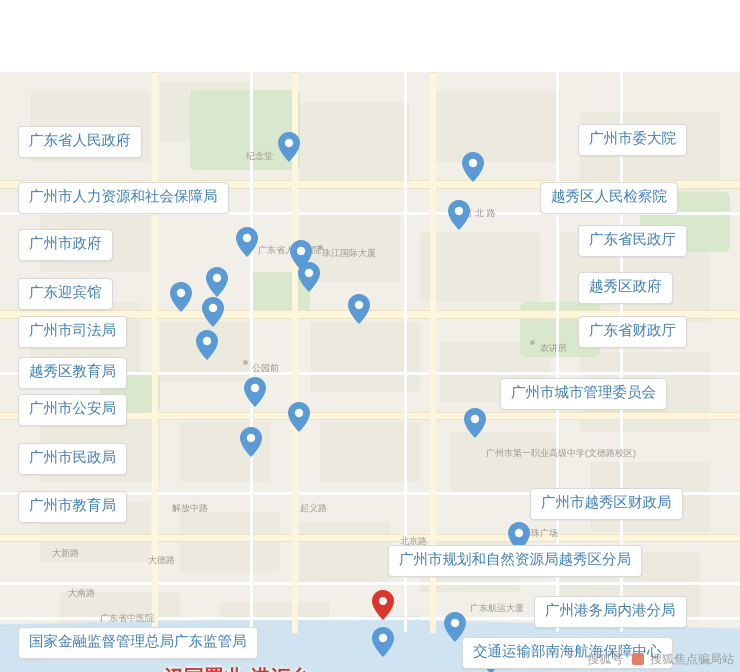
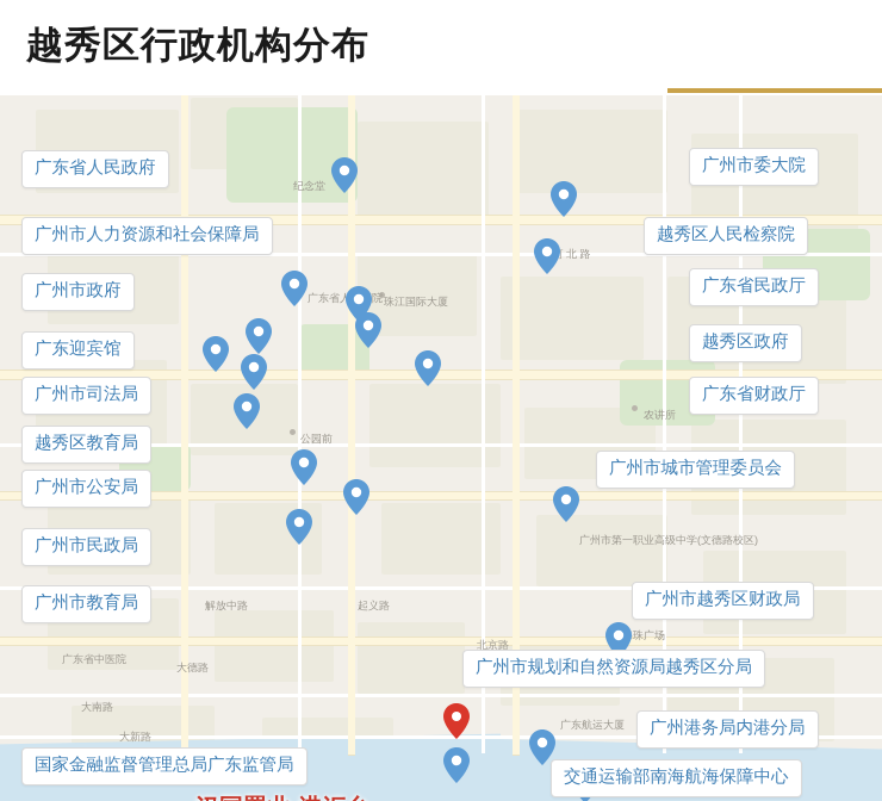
  纪念堂
  珠江国际大厦
  公园前
  广东省人院
  农讲所
  广州市第一职业高级中学(文德路校区)
  北京路
- 大新路
+ 广东省中医院
  大德路
  大南路
- 广东省中医院
+ 大新路
  珠广场
  广东航运大厦
  解放中路
  起义路
+ 越秀区行政机构分布
  广东省人民政府
  广州市人力资源和社会保障局
  广州市政府
  广东迎宾馆
  广州市司法局
  越秀区教育局
  广州市公安局
  广州市民政局
  广州市教育局
  国家金融监督管理总局广东监管局
  广州市委大院
  越秀区人民检察院
  广东省民政厅
  越秀区政府
  广东省财政厅
  广州市城市管理委员会
  广州市越秀区财政局
  广州市规划和自然资源局越秀区分局
  广州港务局内港分局
  交通运输部南海航海保障中心
- 搜狐号 搜狐焦点骗局站
